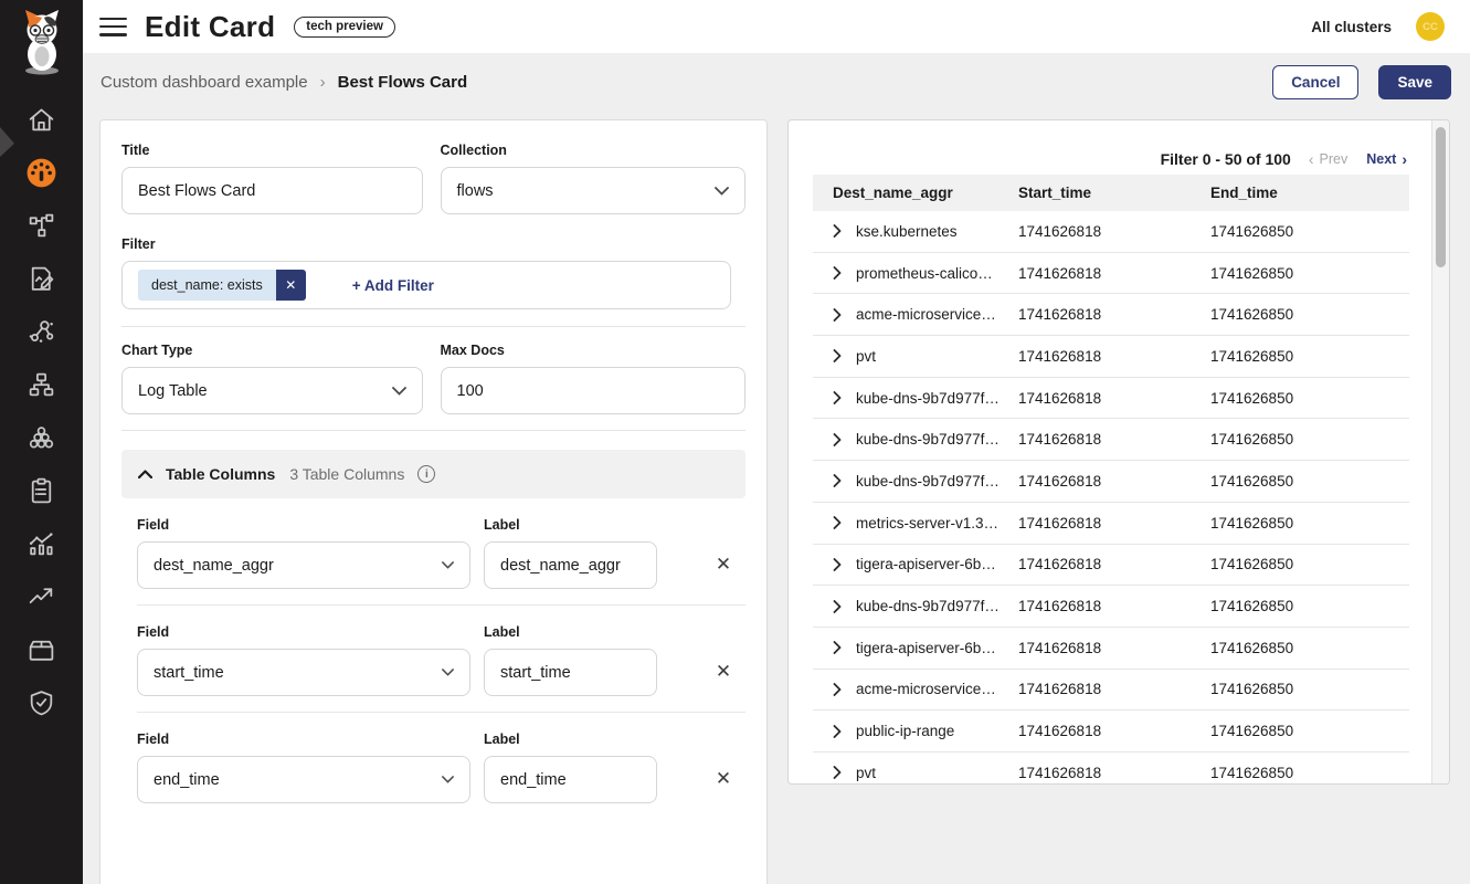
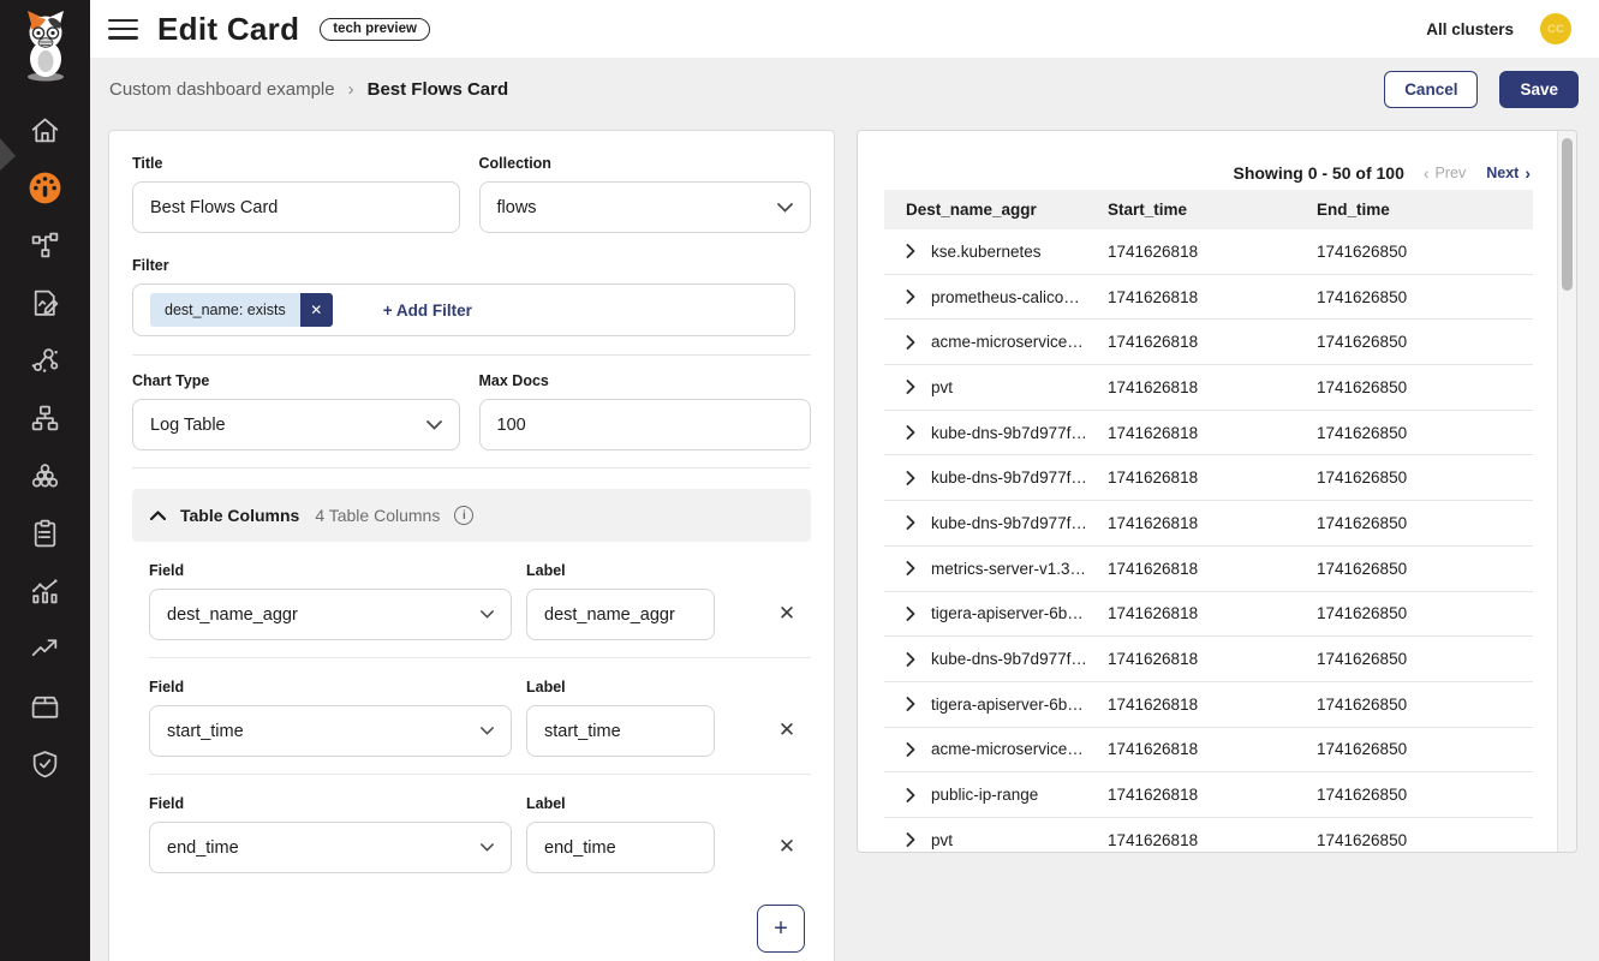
  Edit Card
  tech preview
  All clusters
  CC
  Custom dashboard example
  ›
  Best Flows Card
  Cancel
  Save
  Title
  Best Flows Card
  Collection
  flows
  Filter
  dest_name: exists
  ✕
  + Add Filter
  Chart Type
  Log Table
  Max Docs
  100
  Table Columns
- 3 Table Columns
+ 4 Table Columns
  i
  Field
  dest_name_aggr
  Label
  dest_name_aggr
  ✕
  Field
  start_time
  Label
  start_time
  ✕
  Field
  end_time
  Label
  end_time
  ✕
+ +
- Filter 0 - 50 of 100
+ Showing 0 - 50 of 100
  ‹
  Prev
  Next
  ›
  Dest_name_aggr
  Start_time
  End_time
  kse.kubernetes
  1741626818
  1741626850
  prometheus-calico…
  1741626818
  1741626850
  acme-microservice…
  1741626818
  1741626850
  pvt
  1741626818
  1741626850
  kube-dns-9b7d977f…
  1741626818
  1741626850
  kube-dns-9b7d977f…
  1741626818
  1741626850
  kube-dns-9b7d977f…
  1741626818
  1741626850
  metrics-server-v1.3…
  1741626818
  1741626850
  tigera-apiserver-6b…
  1741626818
  1741626850
  kube-dns-9b7d977f…
  1741626818
  1741626850
  tigera-apiserver-6b…
  1741626818
  1741626850
  acme-microservice…
  1741626818
  1741626850
  public-ip-range
  1741626818
  1741626850
  pvt
  1741626818
  1741626850
